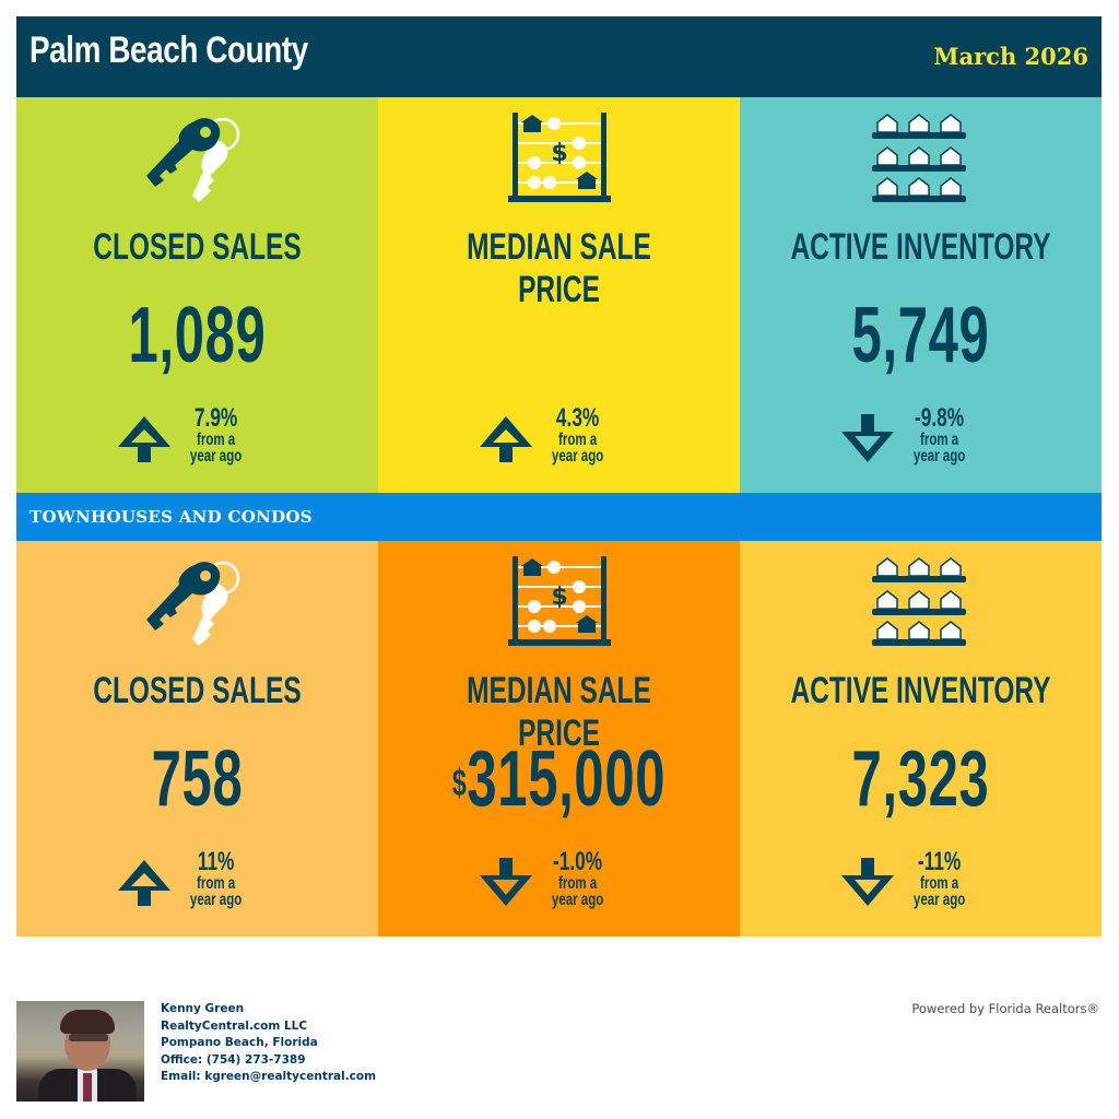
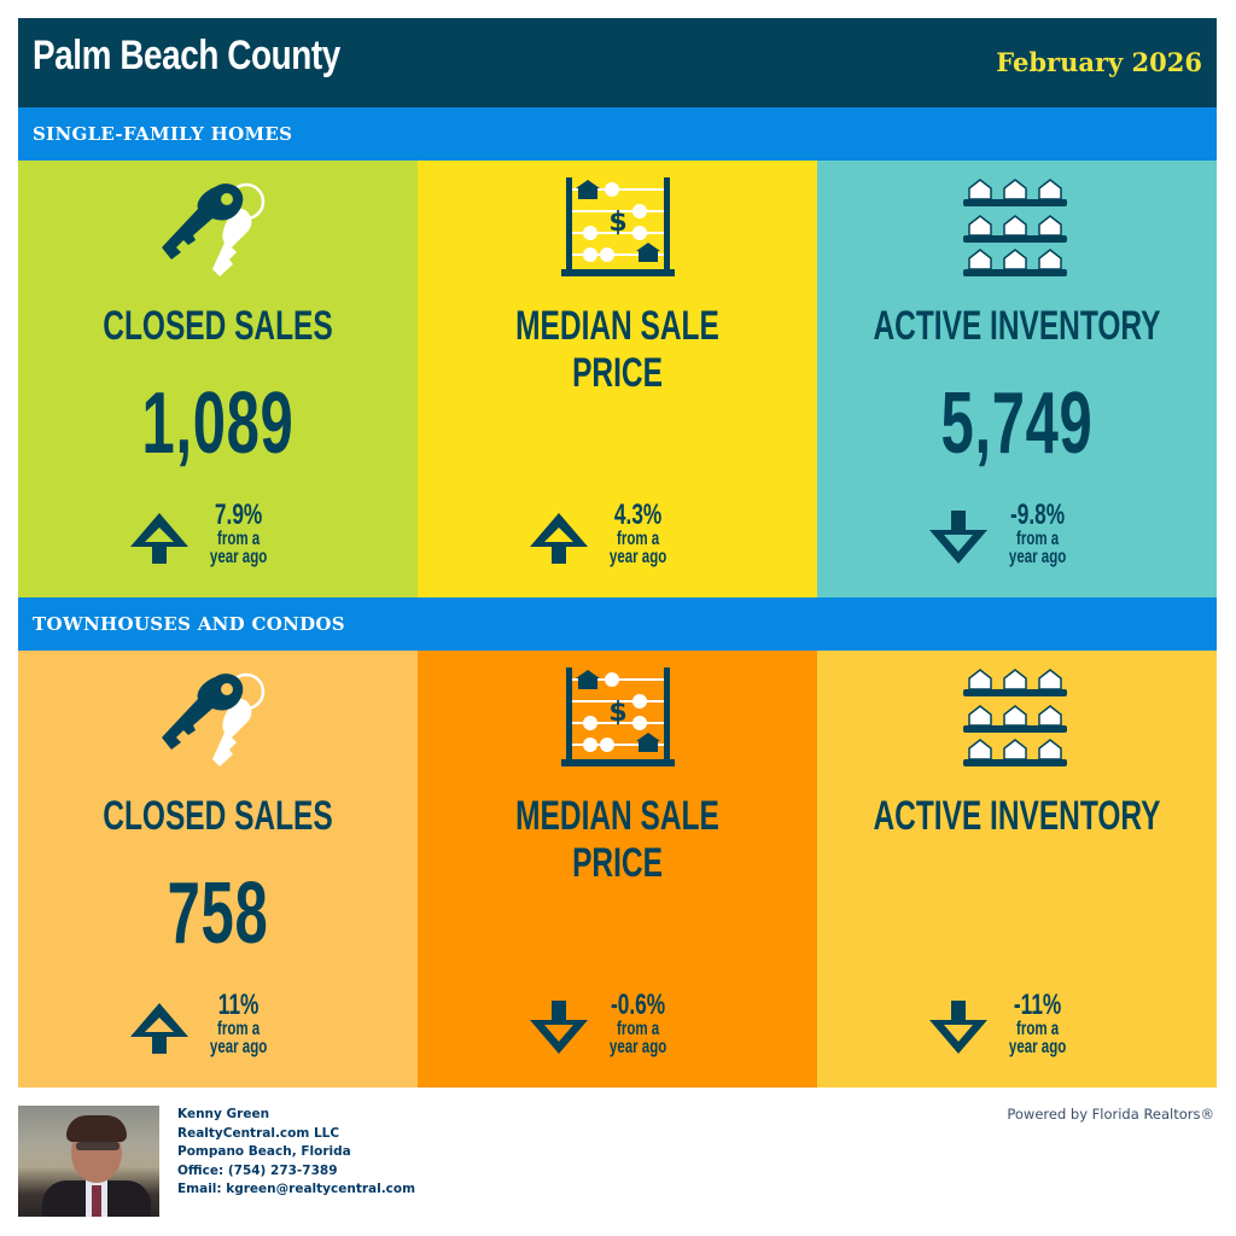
  Palm Beach County
- March 2026
+ February 2026
+ SINGLE-FAMILY HOMES
  CLOSED SALES
  1,089
  7.9%
  from a
  year ago
  $
  MEDIAN SALE PRICE
  4.3%
  from a
  year ago
  ACTIVE INVENTORY
  5,749
  -9.8%
  from a
  year ago
  TOWNHOUSES AND CONDOS
  CLOSED SALES
  758
  11%
  from a
  year ago
  $
  MEDIAN SALE PRICE
- $315,000
- -1.0%
+ -0.6%
  from a
  year ago
  ACTIVE INVENTORY
- 7,323
  -11%
  from a
  year ago
  Kenny Green
  RealtyCentral.com LLC
  Pompano Beach, Florida
  Office: (754) 273-7389
  Email: kgreen@realtycentral.com
  Powered by Florida Realtors®
